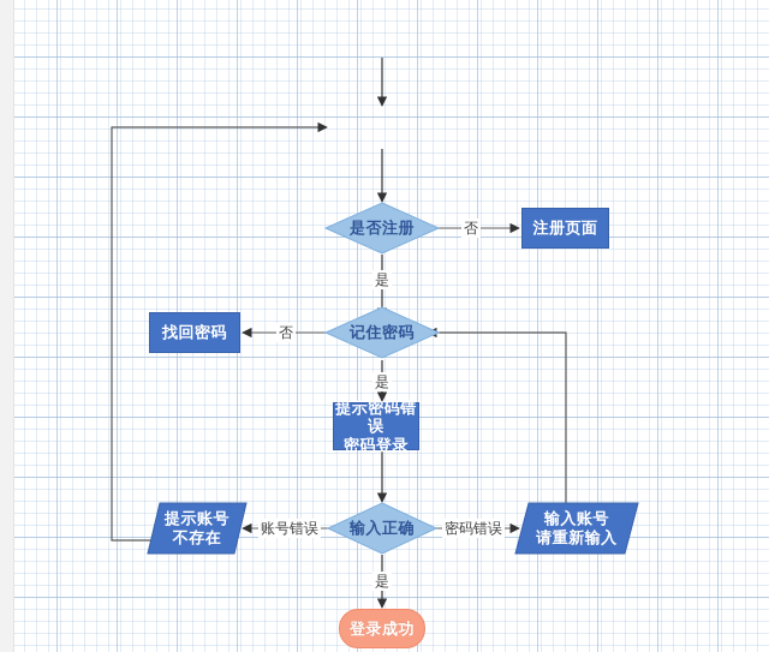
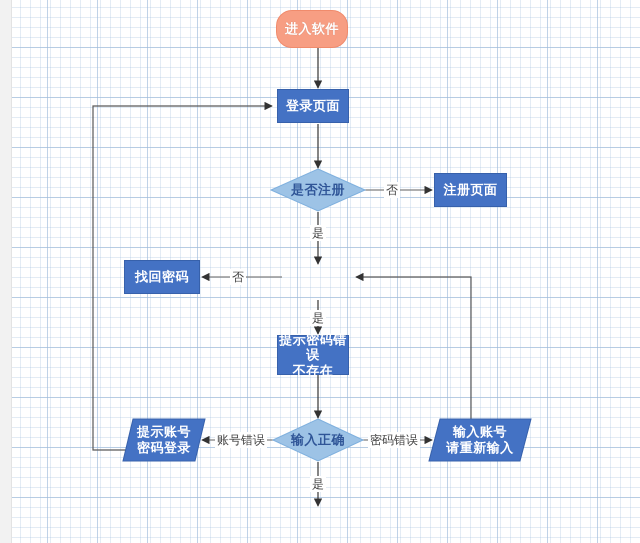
+ 进入软件
+ 登录页面
  是否注册
  注册页面
- 记住密码
  找回密码
  提示密码错误
- 密码登录
+ 不存在
  输入正确
  提示账号
- 不存在
+ 密码登录
  输入账号
  请重新输入
- 登录成功
  否
  是
  否
  是
  账号错误
  密码错误
  是
